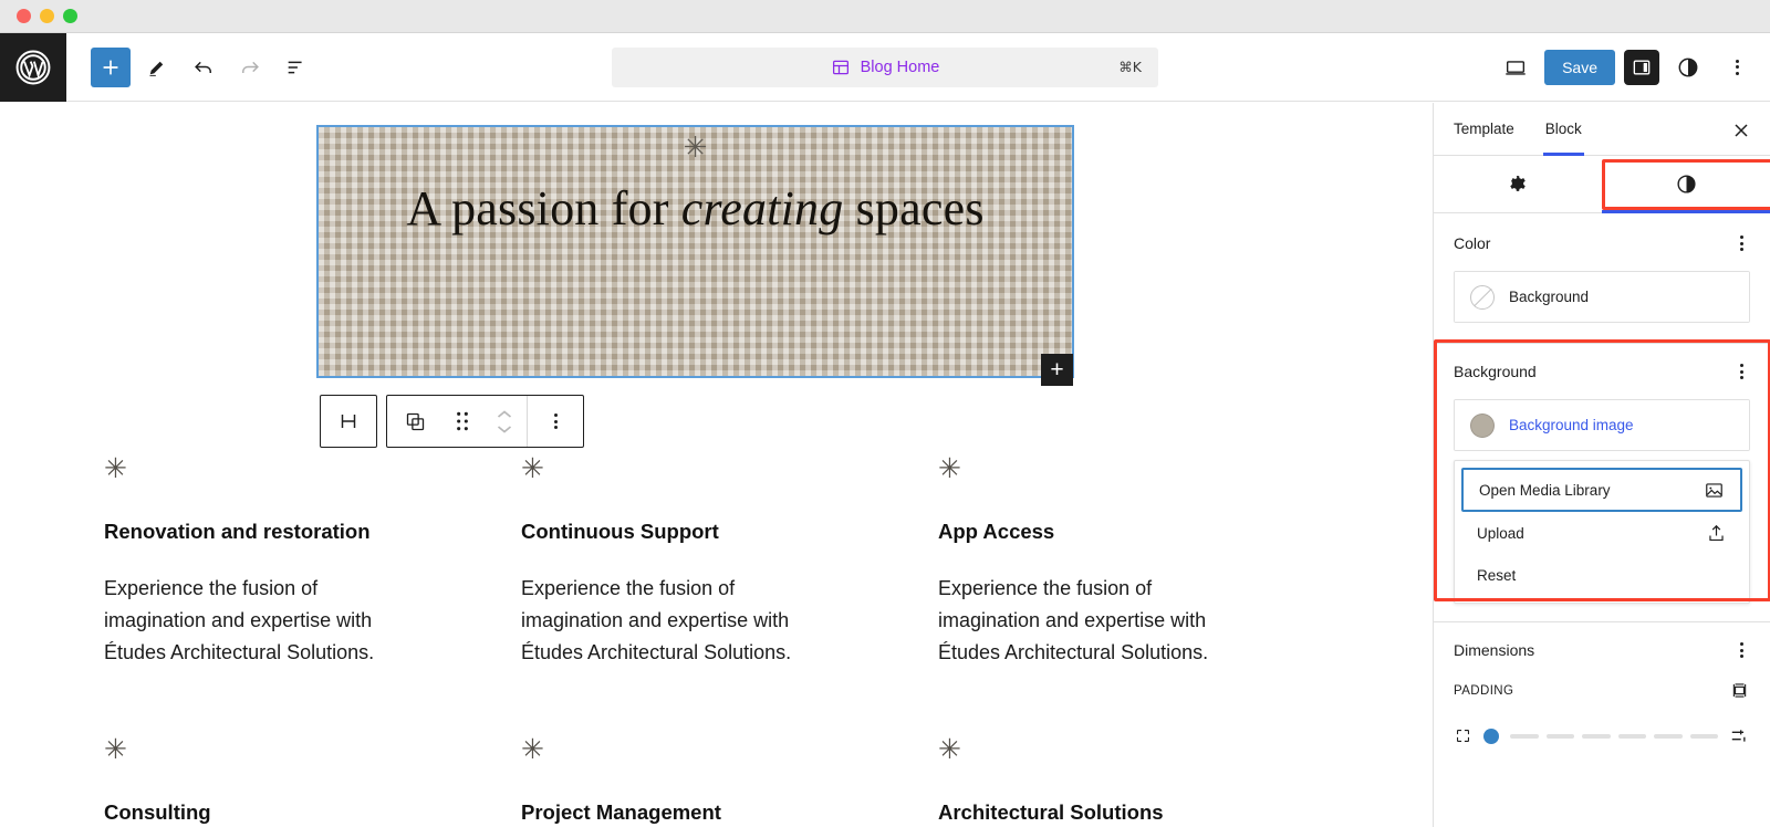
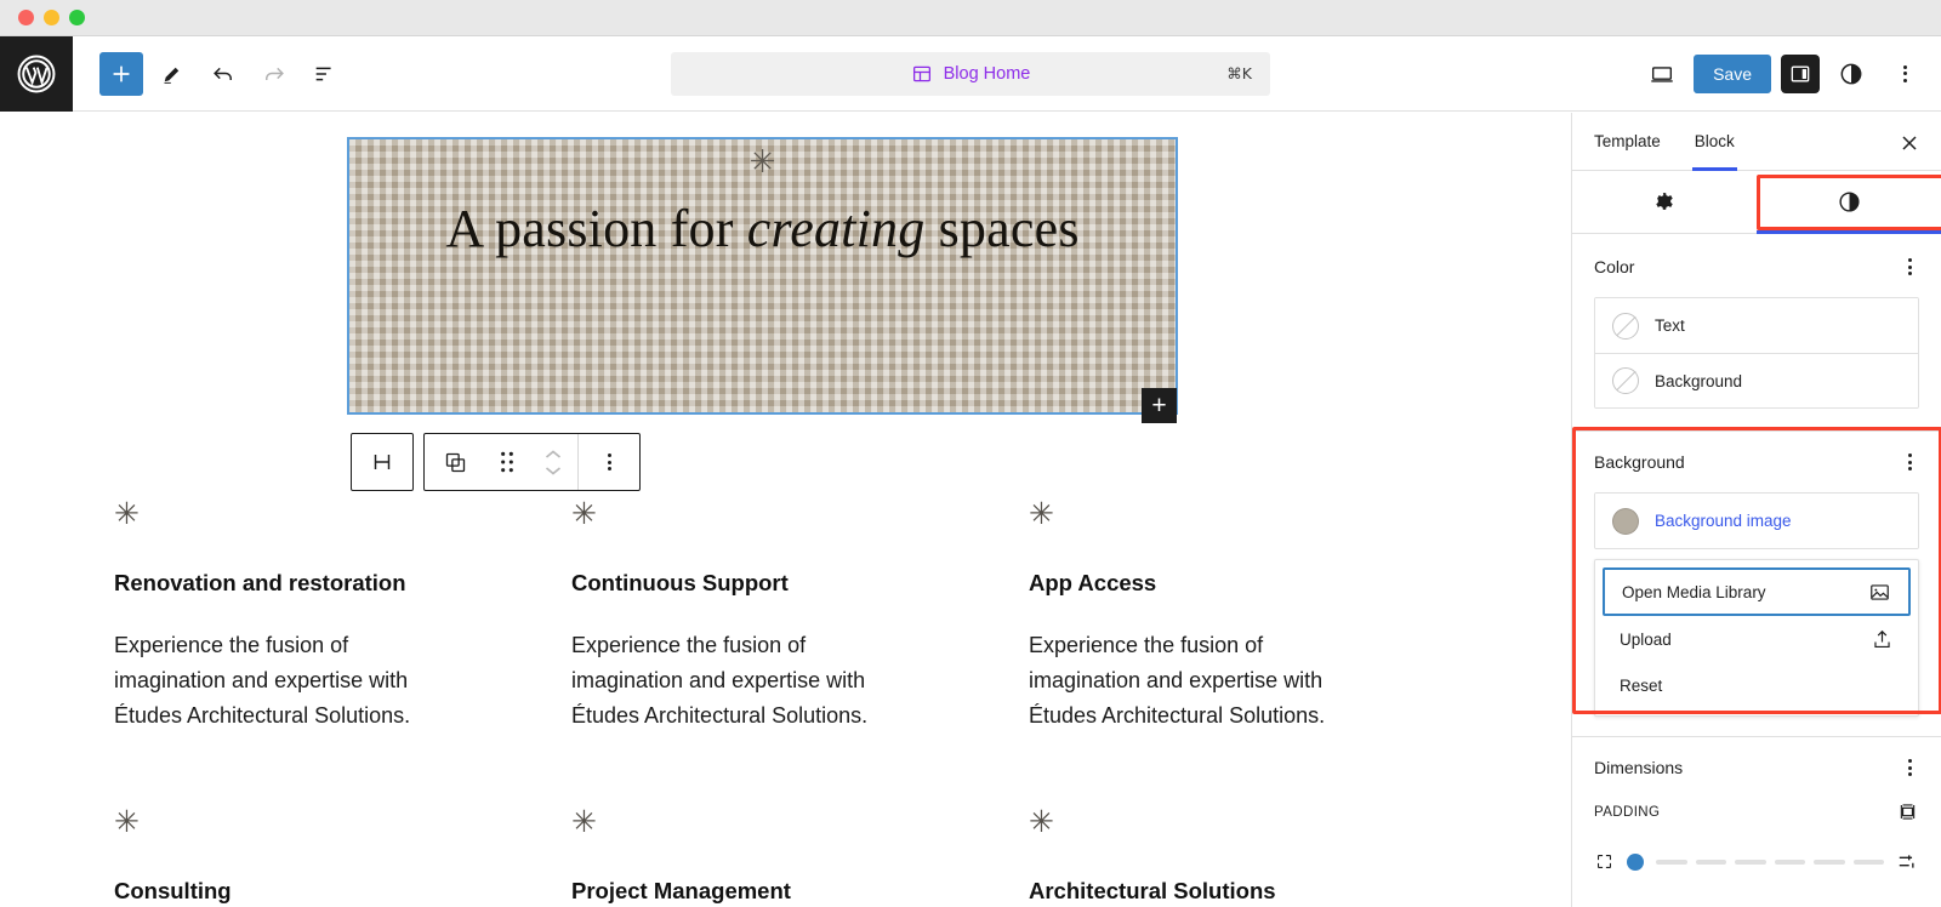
  Blog Home
  ⌘K
  Save
  ✳
  A passion for creating spaces
  +
  ✳
  Renovation and restoration
  Experience the fusion of imagination and expertise with Études Architectural Solutions.
  ✳
  Continuous Support
  Experience the fusion of imagination and expertise with Études Architectural Solutions.
  ✳
  App Access
  Experience the fusion of imagination and expertise with Études Architectural Solutions.
  ✳
  Consulting
  ✳
  Project Management
  ✳
  Architectural Solutions
  Template
  Block
  Color
+ Text
  Background
  Background
  Background image
  Open Media Library
  Upload
  Reset
  Dimensions
  PADDING
